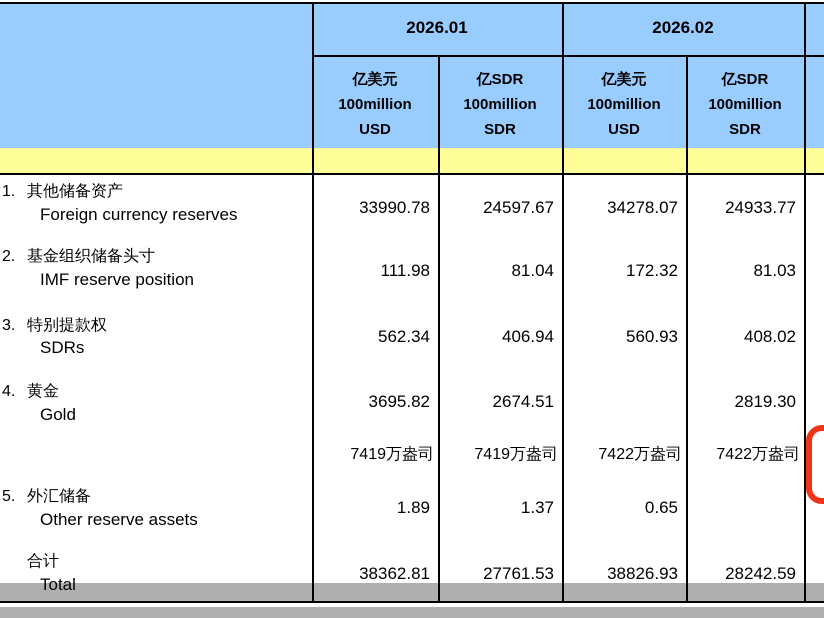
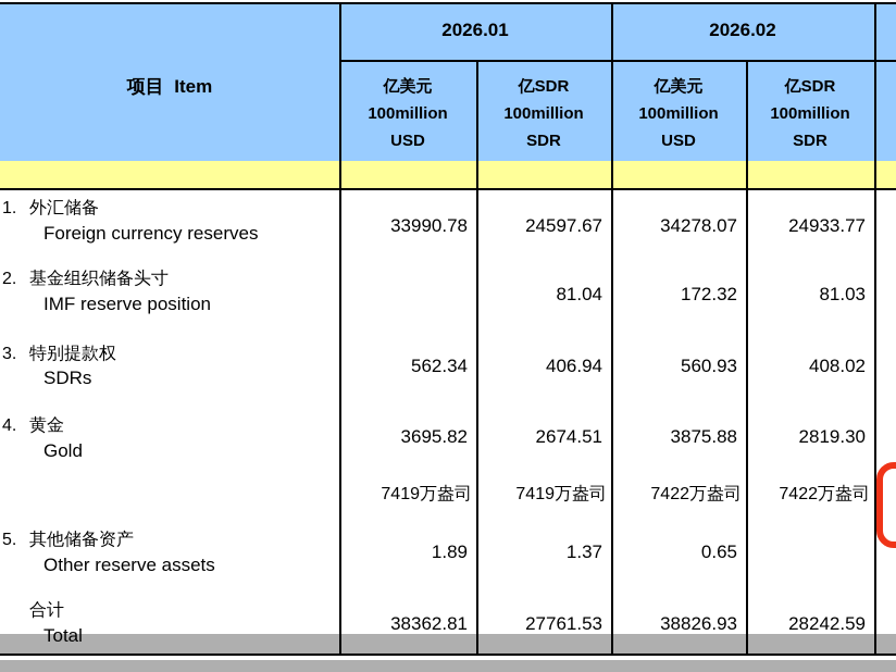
+ 项目 Item
  2026.01
  2026.02
  亿美元
  100million
  USD
  亿SDR
  100million
  SDR
  亿美元
  100million
  USD
  亿SDR
  100million
  SDR
- 1. 其他储备资产
+ 1. 外汇储备
  Foreign currency reserves
  33990.78
  24597.67
  34278.07
  24933.77
  2. 基金组织储备头寸
  IMF reserve position
- 111.98
  81.04
  172.32
  81.03
  3. 特别提款权
  SDRs
  562.34
  406.94
  560.93
  408.02
  4. 黄金
  Gold
  3695.82
  2674.51
+ 3875.88
  2819.30
  7419万盎司
  7419万盎司
  7422万盎司
  7422万盎司
- 5. 外汇储备
+ 5. 其他储备资产
  Other reserve assets
  1.89
  1.37
  0.65
  合计
  Total
  38362.81
  27761.53
  38826.93
  28242.59
